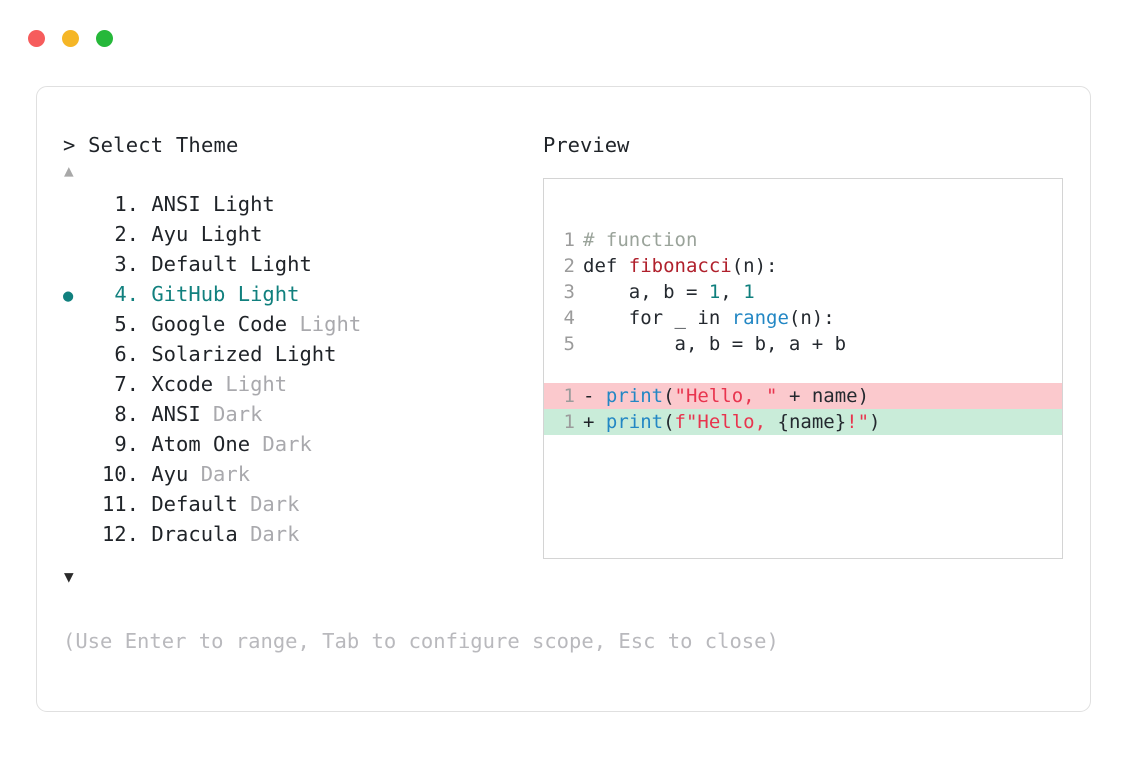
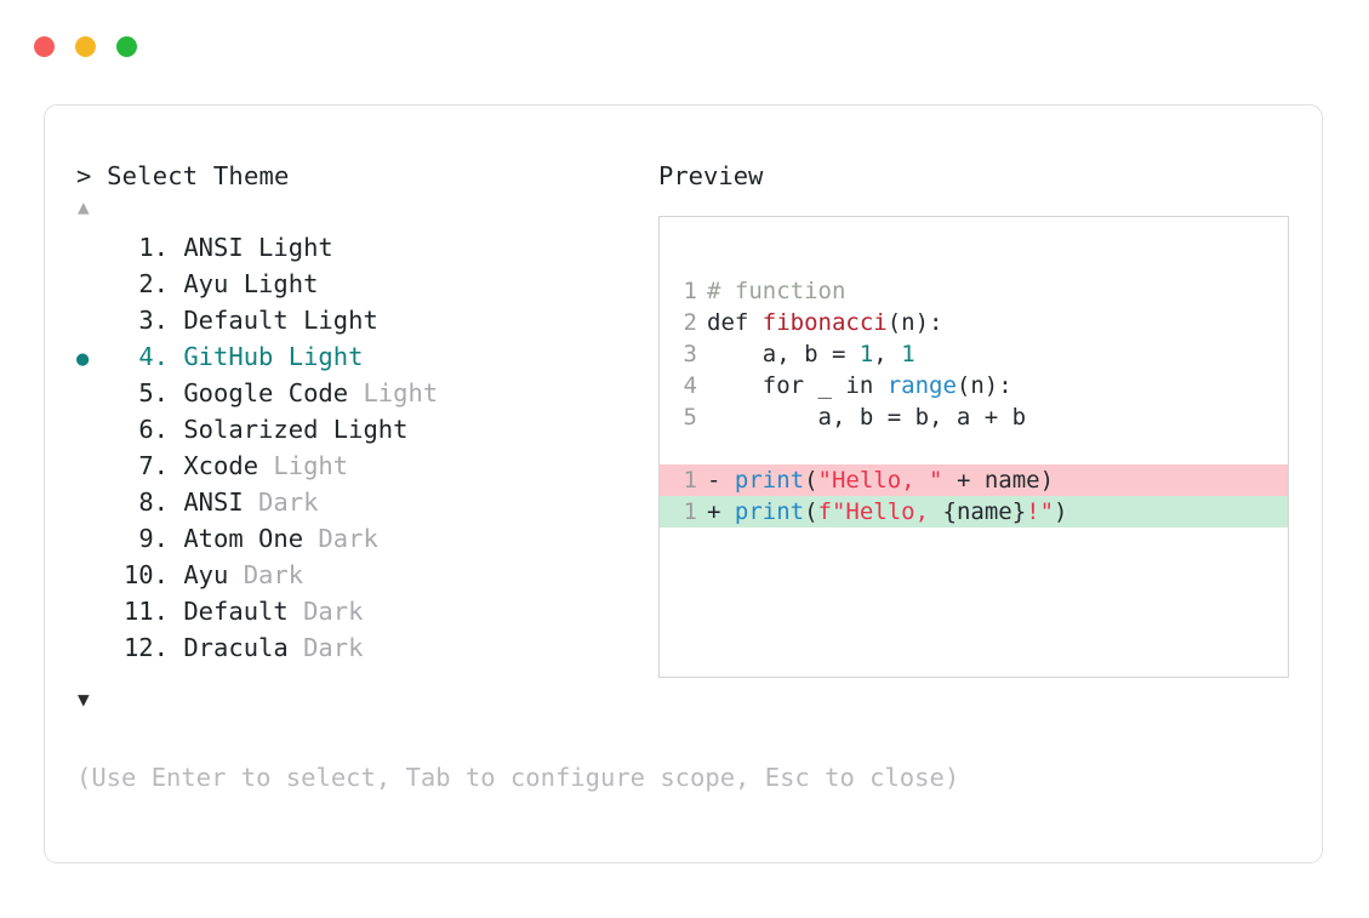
  > Select Theme
  ▲
  1.
  ANSI Light
  2.
  Ayu Light
  3.
  Default Light
  ●
  4.
  GitHub Light
  5.
  Google Code
  Light
  6.
  Solarized Light
  7.
  Xcode
  Light
  8.
  ANSI
  Dark
  9.
  Atom One
  Dark
  10.
  Ayu
  Dark
  11.
  Default
  Dark
  12.
  Dracula
  Dark
  ▼
- (Use Enter to range, Tab to configure scope, Esc to close)
+ (Use Enter to select, Tab to configure scope, Esc to close)
  Preview
  1 # function
  2 def fibonacci(n):
  3 a, b = 1, 1
  4 for _ in range(n):
  5 a, b = b, a + b
  1 - print("Hello, " + name)
  1 + print(f"Hello, {name}!")
